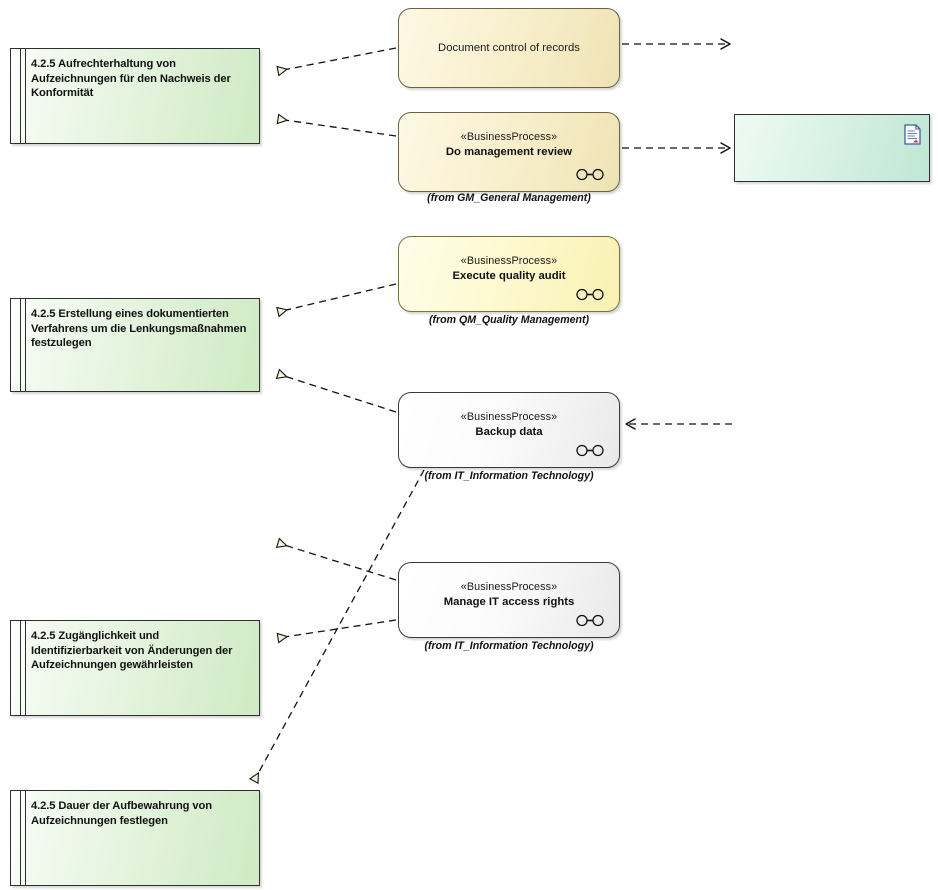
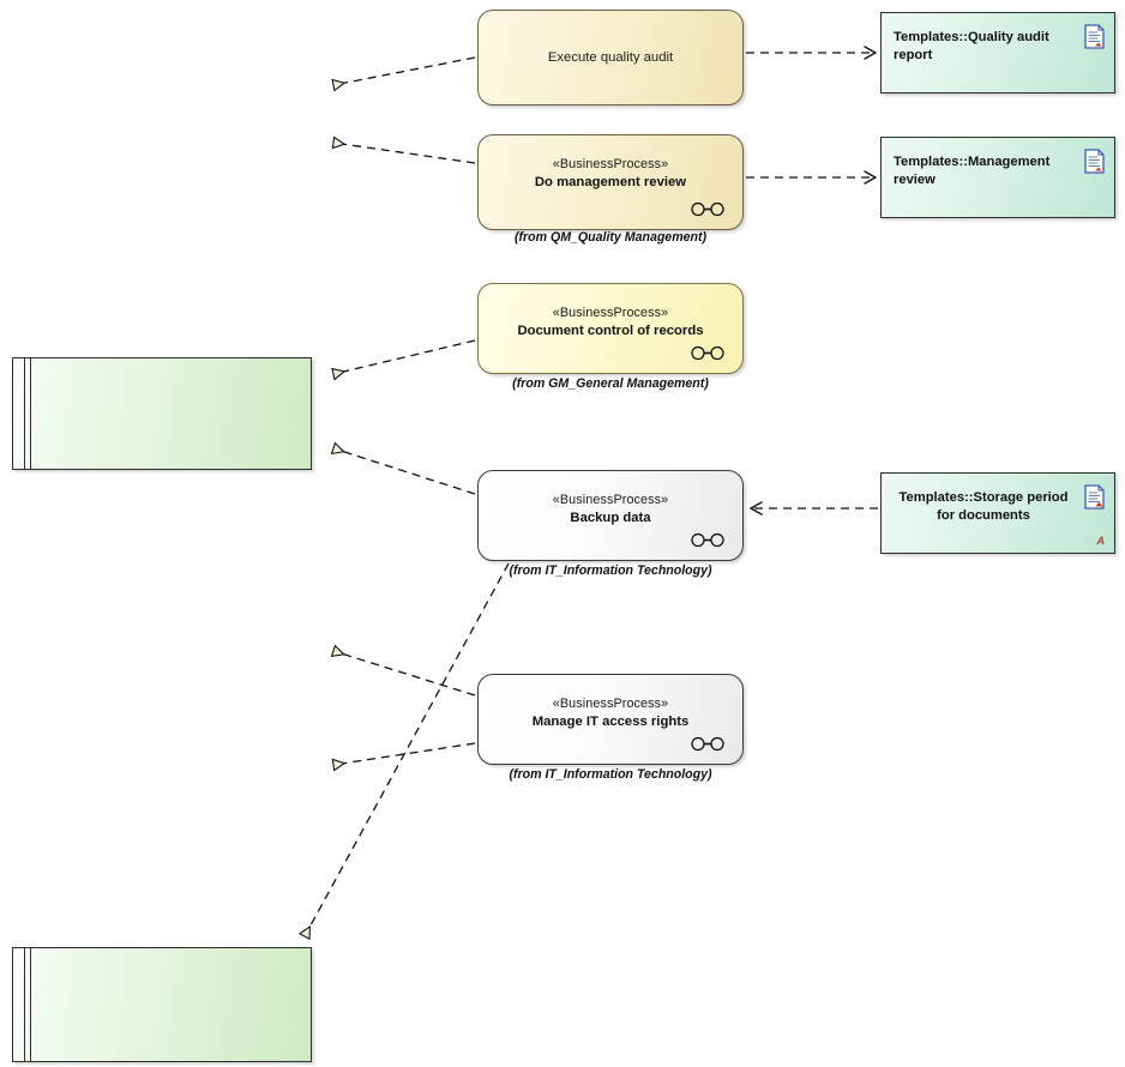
- 4.2.5 Aufrechterhaltung von Aufzeichnungen für den Nachweis der Konformität
- 4.2.5 Erstellung eines dokumentierten Verfahrens um die Lenkungsmaßnahmen festzulegen
- 4.2.5 Zugänglichkeit und Identifizierbarkeit von Änderungen der Aufzeichnungen gewährleisten
- 4.2.5 Dauer der Aufbewahrung von Aufzeichnungen festlegen
- Document control of records
+ Execute quality audit
  «BusinessProcess»
  Do management review
- (from GM_General Management)
+ (from QM_Quality Management)
  «BusinessProcess»
- Execute quality audit
+ Document control of records
- (from QM_Quality Management)
+ (from GM_General Management)
  «BusinessProcess»
  Backup data
  (from IT_Information Technology)
  «BusinessProcess»
  Manage IT access rights
  (from IT_Information Technology)
+ Templates::Quality audit report
+ Templates::Management review
+ Templates::Storage period for documents
+ A
